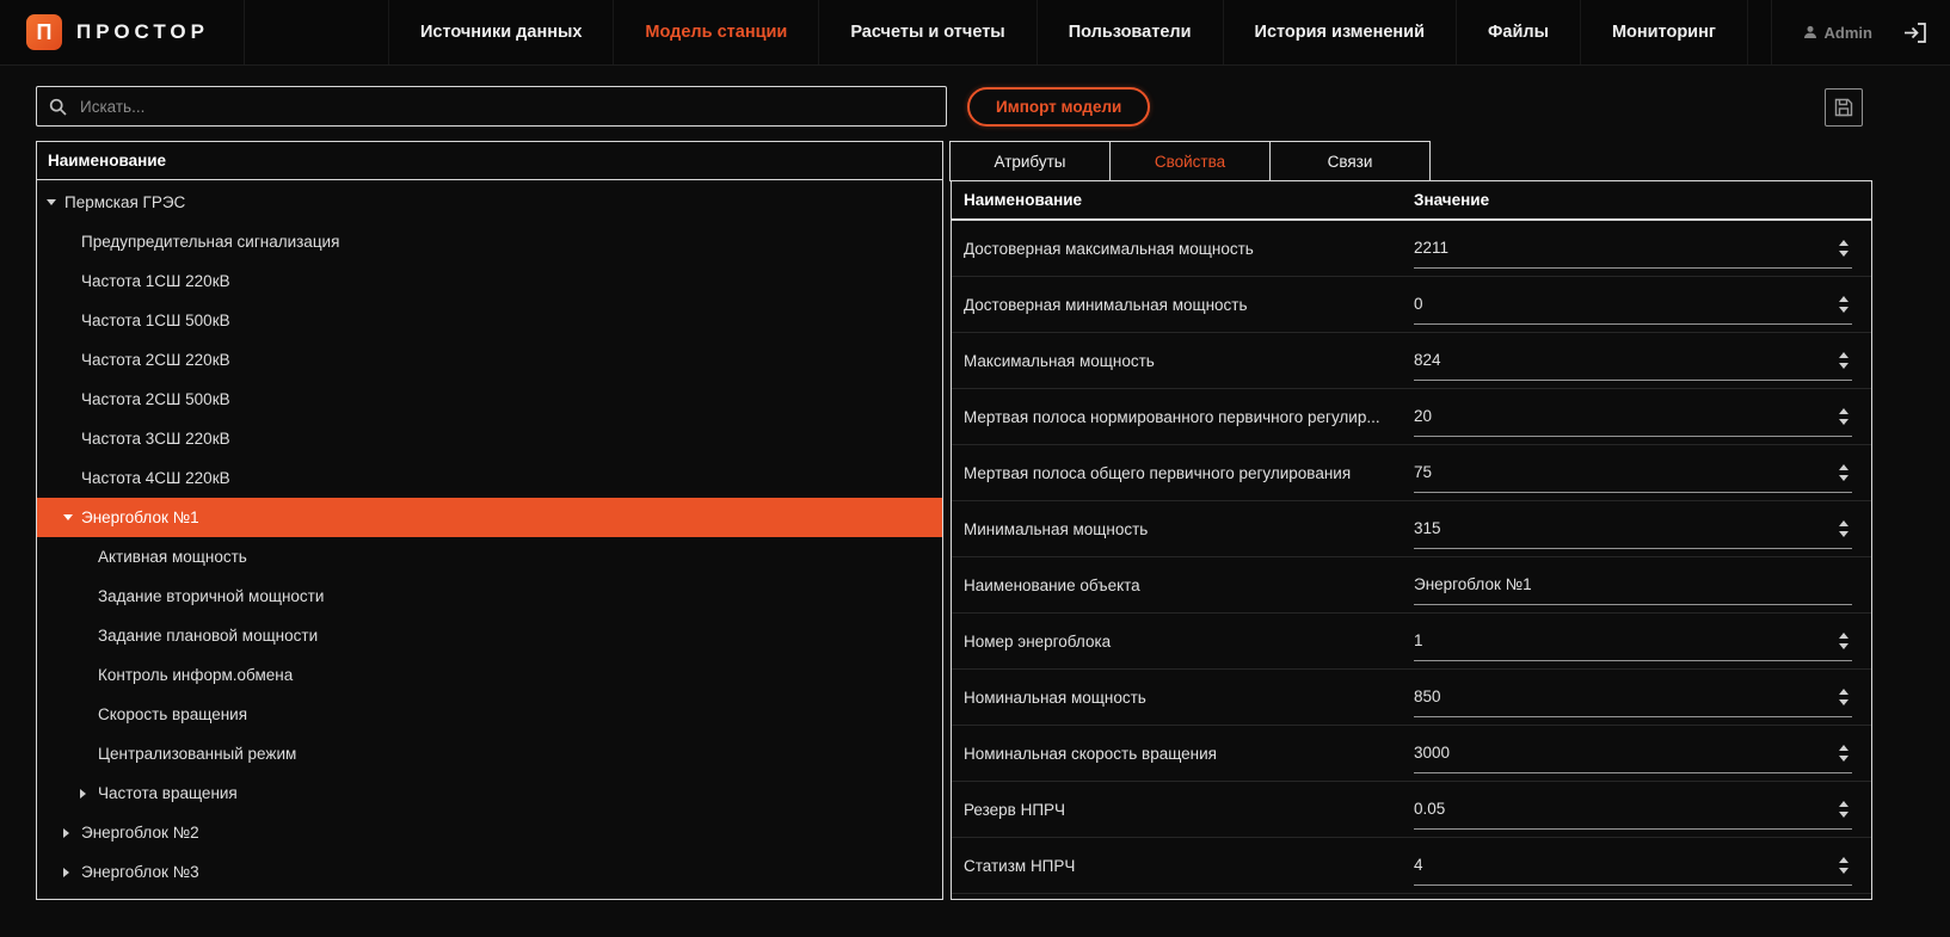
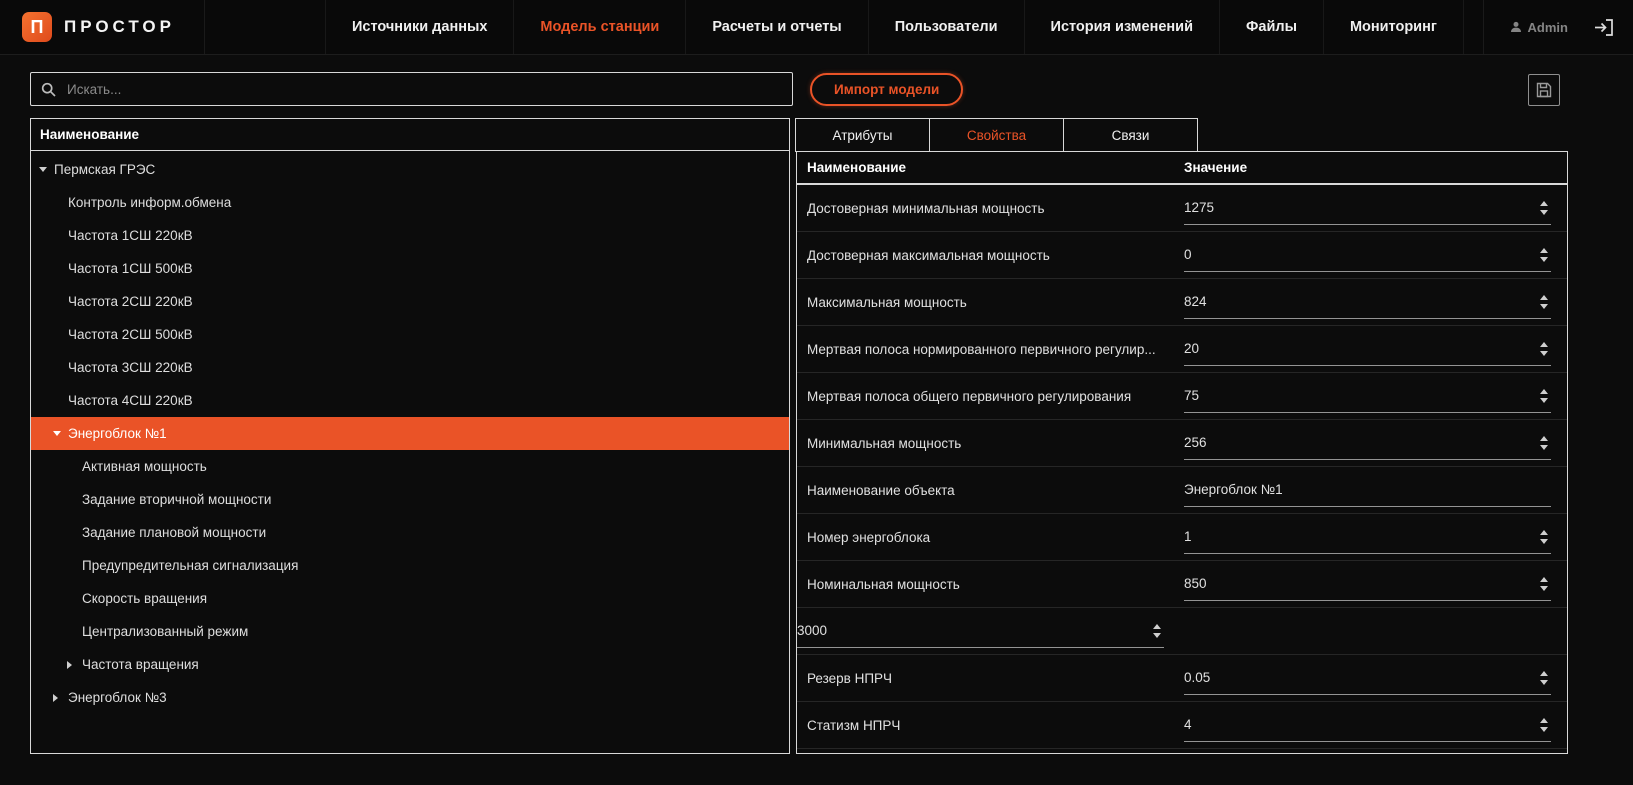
  П
  ПРОСТОР
  Источники данных
  Модель станции
  Расчеты и отчеты
  Пользователи
  История изменений
  Файлы
  Мониторинг
  Admin
  Искать...
  Импорт модели
  Наименование
  Пермская ГРЭС
- Предупредительная сигнализация
+ Контроль информ.обмена
  Частота 1СШ 220кВ
  Частота 1СШ 500кВ
  Частота 2СШ 220кВ
  Частота 2СШ 500кВ
  Частота 3СШ 220кВ
  Частота 4СШ 220кВ
  Энергоблок №1
  Активная мощность
  Задание вторичной мощности
  Задание плановой мощности
- Контроль информ.обмена
+ Предупредительная сигнализация
  Скорость вращения
  Централизованный режим
  Частота вращения
- Энергоблок №2
  Энергоблок №3
  Атрибуты
  Свойства
  Связи
  Наименование
  Значение
- Достоверная максимальная мощность
+ Достоверная минимальная мощность
- 2211
+ 1275
- Достоверная минимальная мощность
+ Достоверная максимальная мощность
  0
  Максимальная мощность
  824
  Мертвая полоса нормированного первичного регулир...
  20
  Мертвая полоса общего первичного регулирования
  75
  Минимальная мощность
- 315
+ 256
  Наименование объекта
  Энергоблок №1
  Номер энергоблока
  1
  Номинальная мощность
  850
- Номинальная скорость вращения
  3000
  Резерв НПРЧ
  0.05
  Статизм НПРЧ
  4
